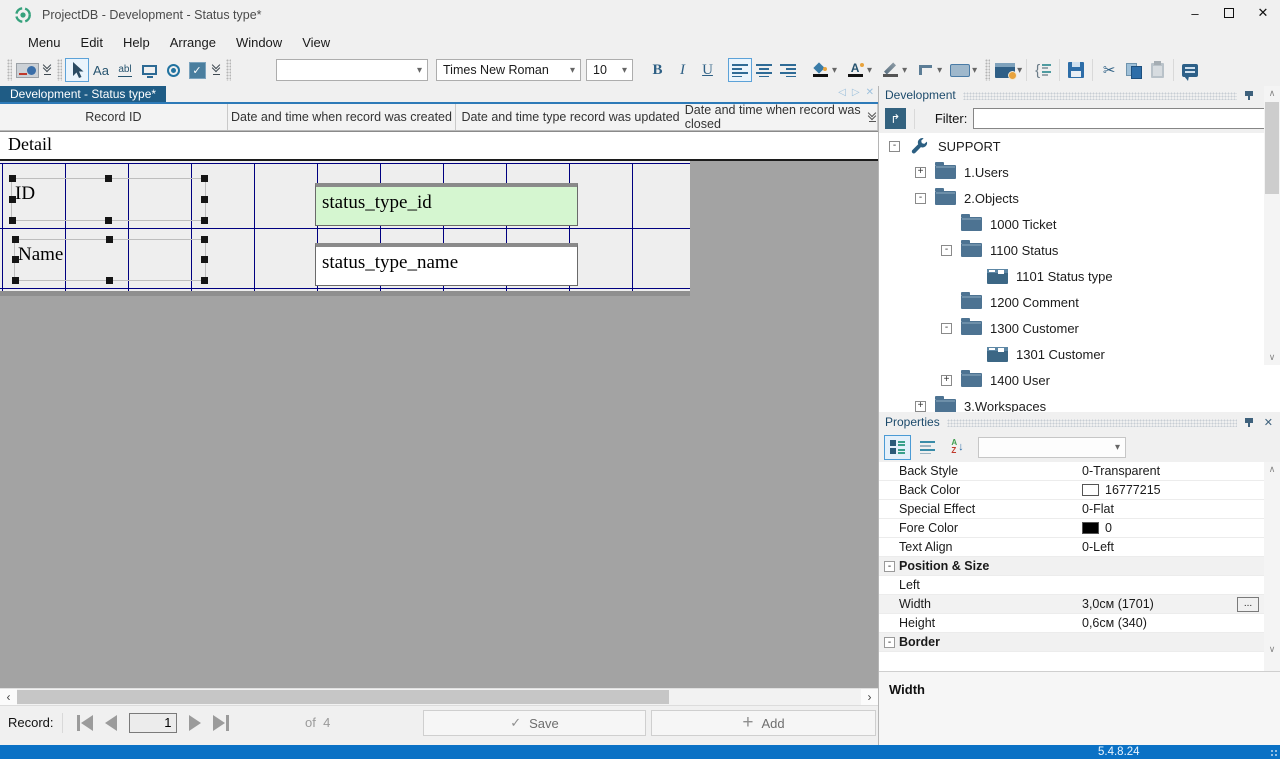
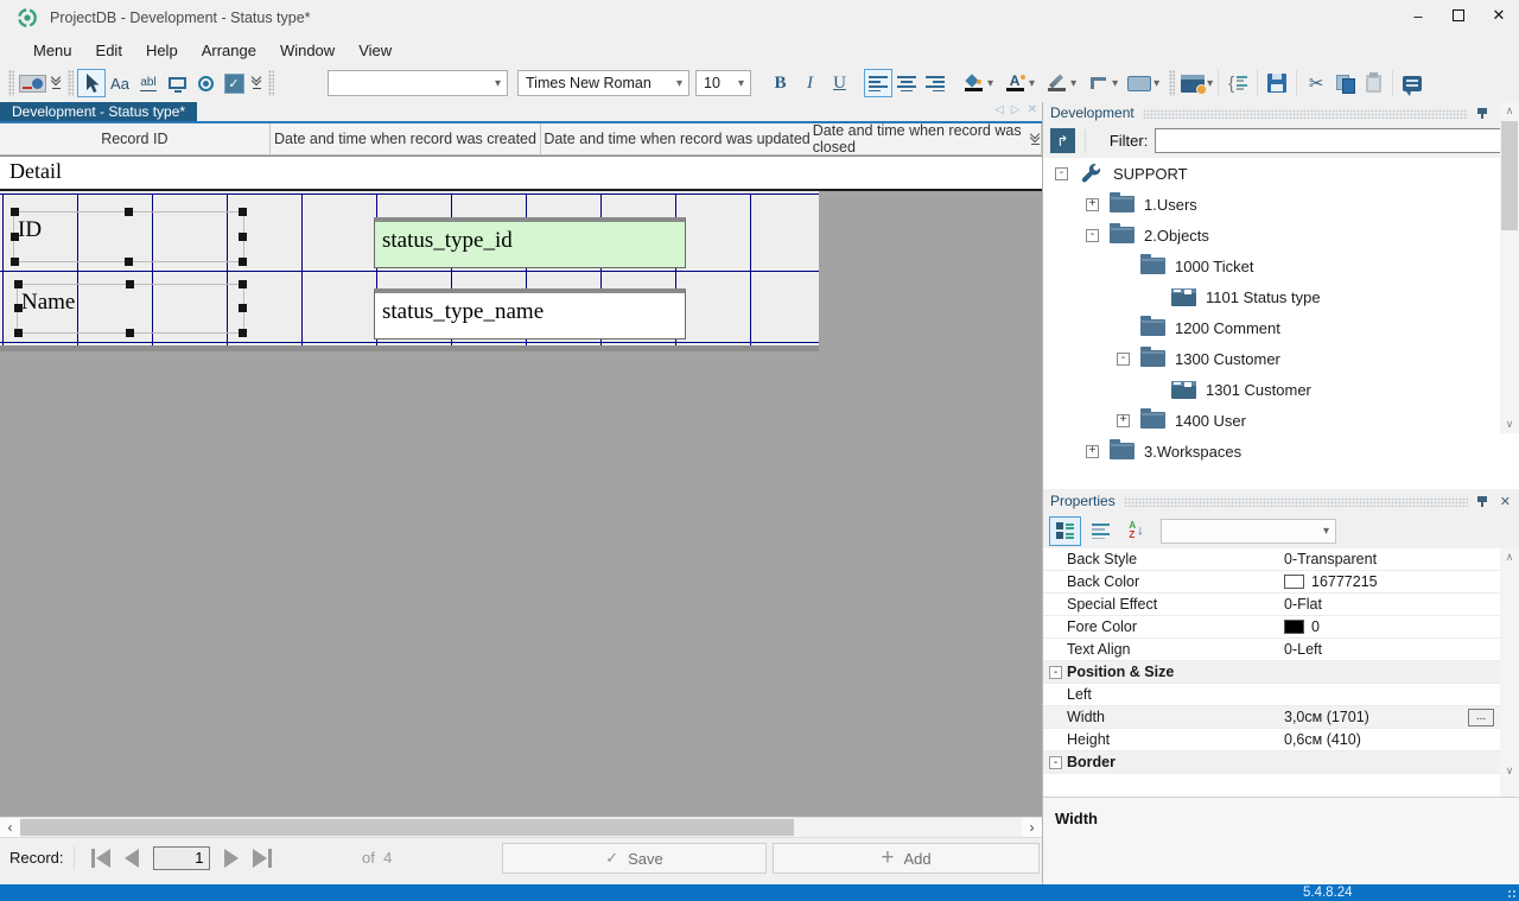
  ProjectDB - Development - Status type*
  –
  ✕
  Menu
  Edit
  Help
  Arrange
  Window
  View
  Aa
  abl
  ✓
  ▾
  Times New Roman
  ▾
  10
  ▾
  B
  I
  U
  ▾
  A
  ▾
  ▾
  ▾
  ▾
  ▾
  {
  ✂
  Development - Status type*
  ◁
  ▷
  ✕
  Record ID
  Date and time when record was created
- Date and time type record was updated
+ Date and time when record was updated
  Date and time when record was closed
  Detail
  ID
  status_type_id
  Name
  status_type_name
  ‹
  ›
  Record:
  1
  of 4
  ✓
  Save
  +
  Add
  Development
  ↱
  Filter:
  SUPPORT
  1.Users
  2.Objects
  1000 Ticket
- 1100 Status
  1101 Status type
  1200 Comment
  1300 Customer
  1301 Customer
  1400 User
  3.Workspaces
  ∧
  ∨
  Properties
  ✕
  A
  Z
  ↓
  ▾
  Back Style
  0-Transparent
  Back Color
  16777215
  Special Effect
  0-Flat
  Fore Color
  0
  Text Align
  0-Left
  Position & Size
  Left
  Width
  3,0см (1701)
  ...
  Height
- 0,6см (340)
+ 0,6см (410)
  Border
  ∧
  ∨
  Width
  5.4.8.24
